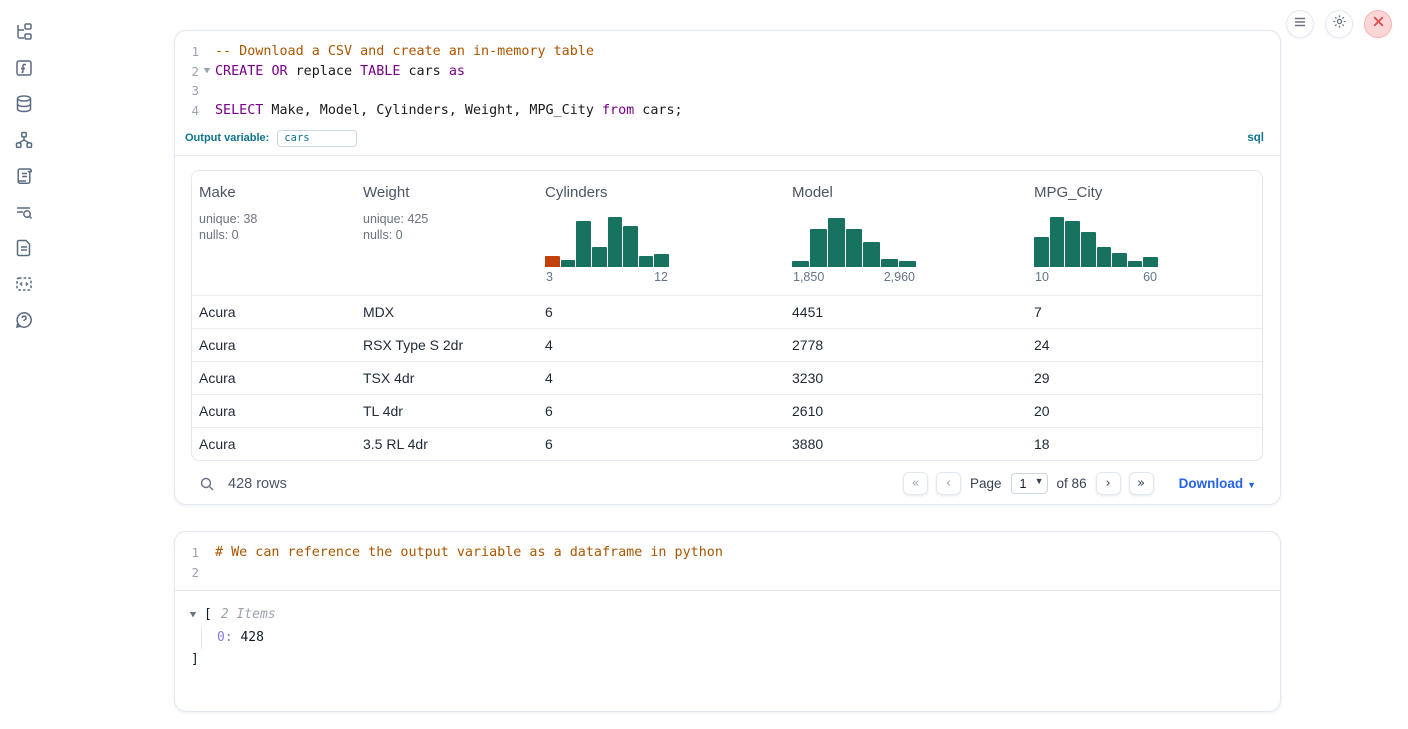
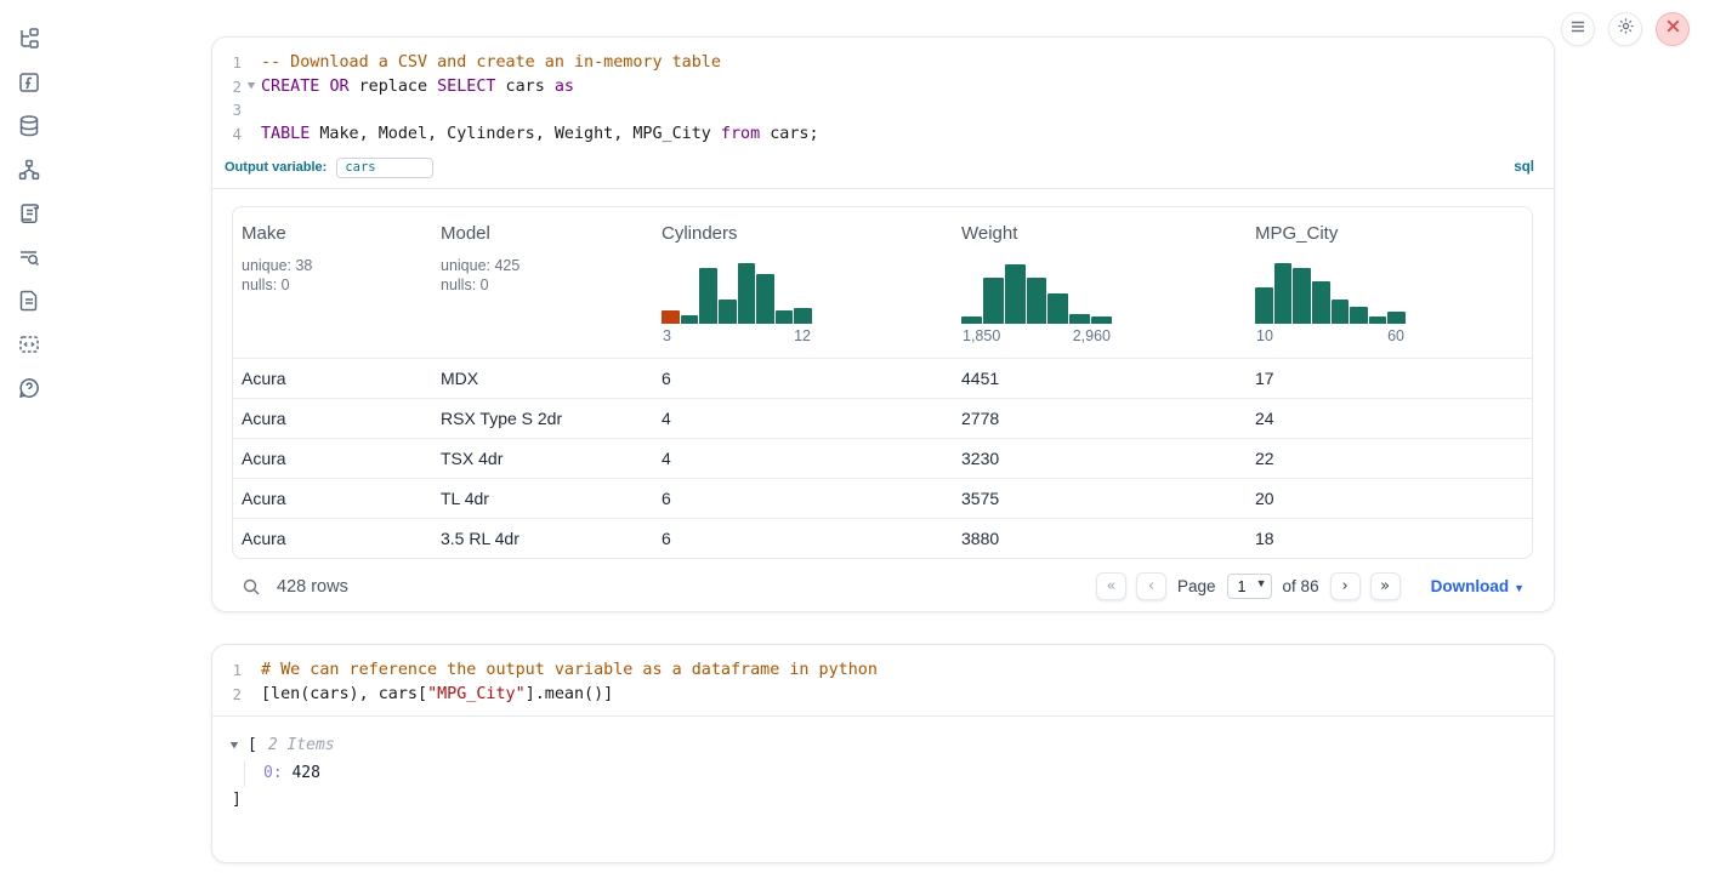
  1
  -- Download a CSV and create an in-memory table
  2
  ▼
- CREATE OR replace TABLE cars as
+ CREATE OR replace SELECT cars as
  3
  4
- SELECT Make, Model, Cylinders, Weight, MPG_City from cars;
+ TABLE Make, Model, Cylinders, Weight, MPG_City from cars;
  Output variable:
  cars
  sql
  Make
  unique: 38
  nulls: 0
- Weight
+ Model
  unique: 425
  nulls: 0
  Cylinders
  3
  12
- Model
+ Weight
  1,850
  2,960
  MPG_City
  10
  60
  Acura
  MDX
  6
  4451
- 7
+ 17
  Acura
  RSX Type S 2dr
  4
  2778
  24
  Acura
  TSX 4dr
  4
  3230
- 29
+ 22
  Acura
  TL 4dr
  6
- 2610
+ 3575
  20
  Acura
  3.5 RL 4dr
  6
  3880
  18
  428 rows
  «
  ‹
  Page
  1
  ▼
  of 86
  ›
  »
  Download
  ▼
  1
  # We can reference the output variable as a dataframe in python
  2
+ [len(cars), cars["MPG_City"].mean()]
  ▼
  [
  2 Items
  0: 428
  ]
